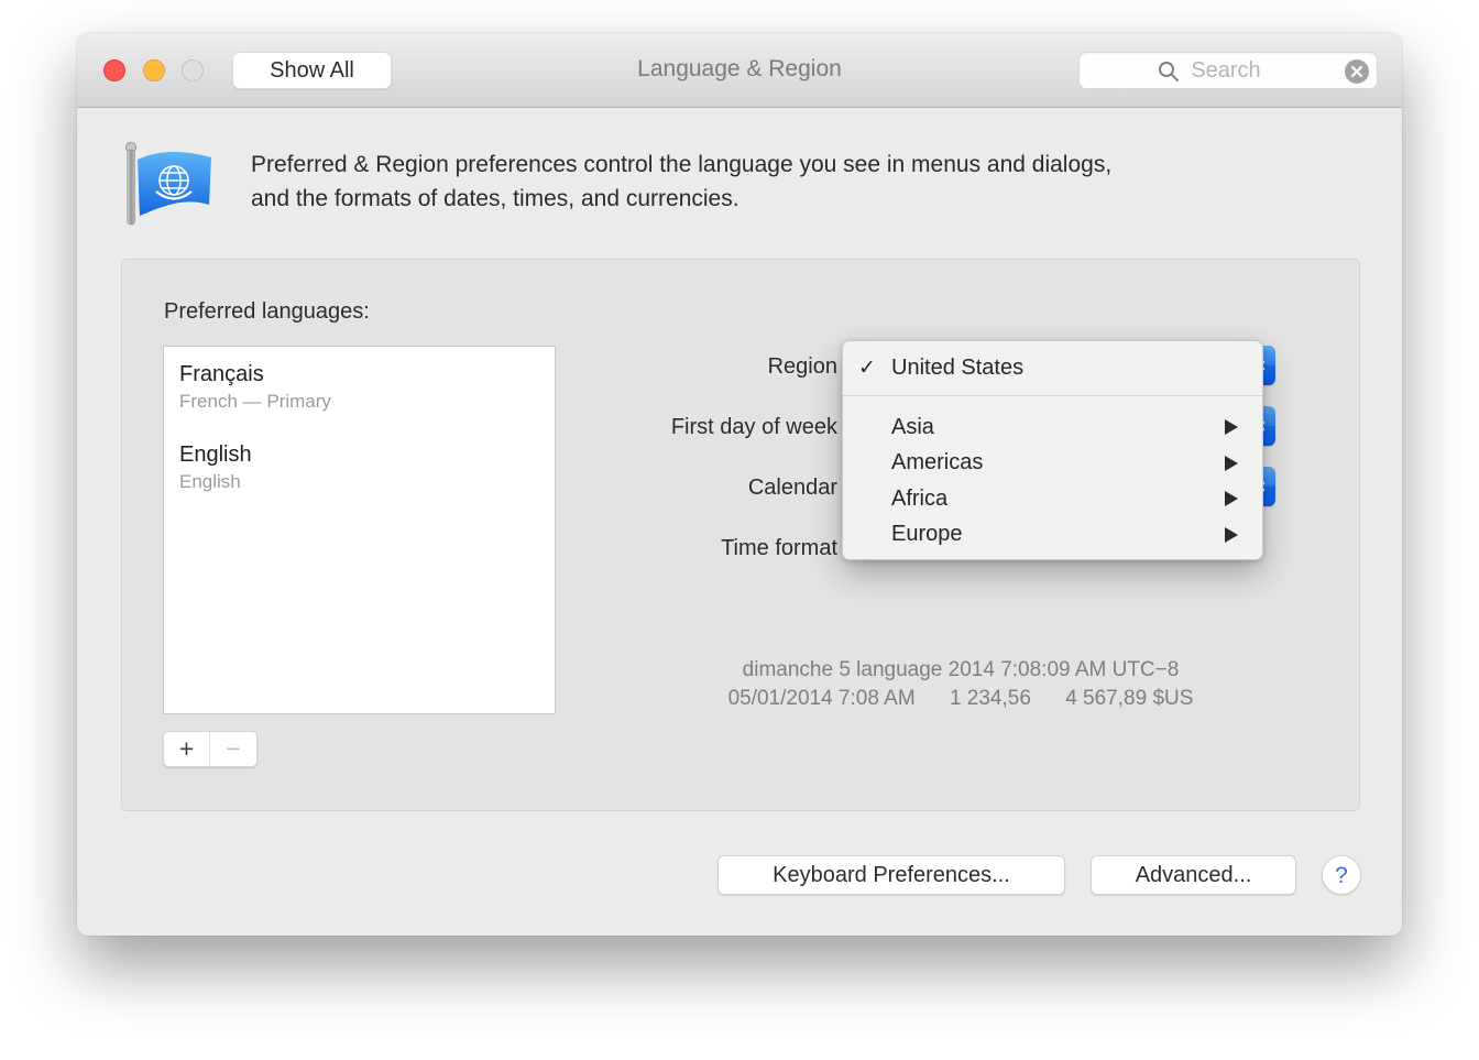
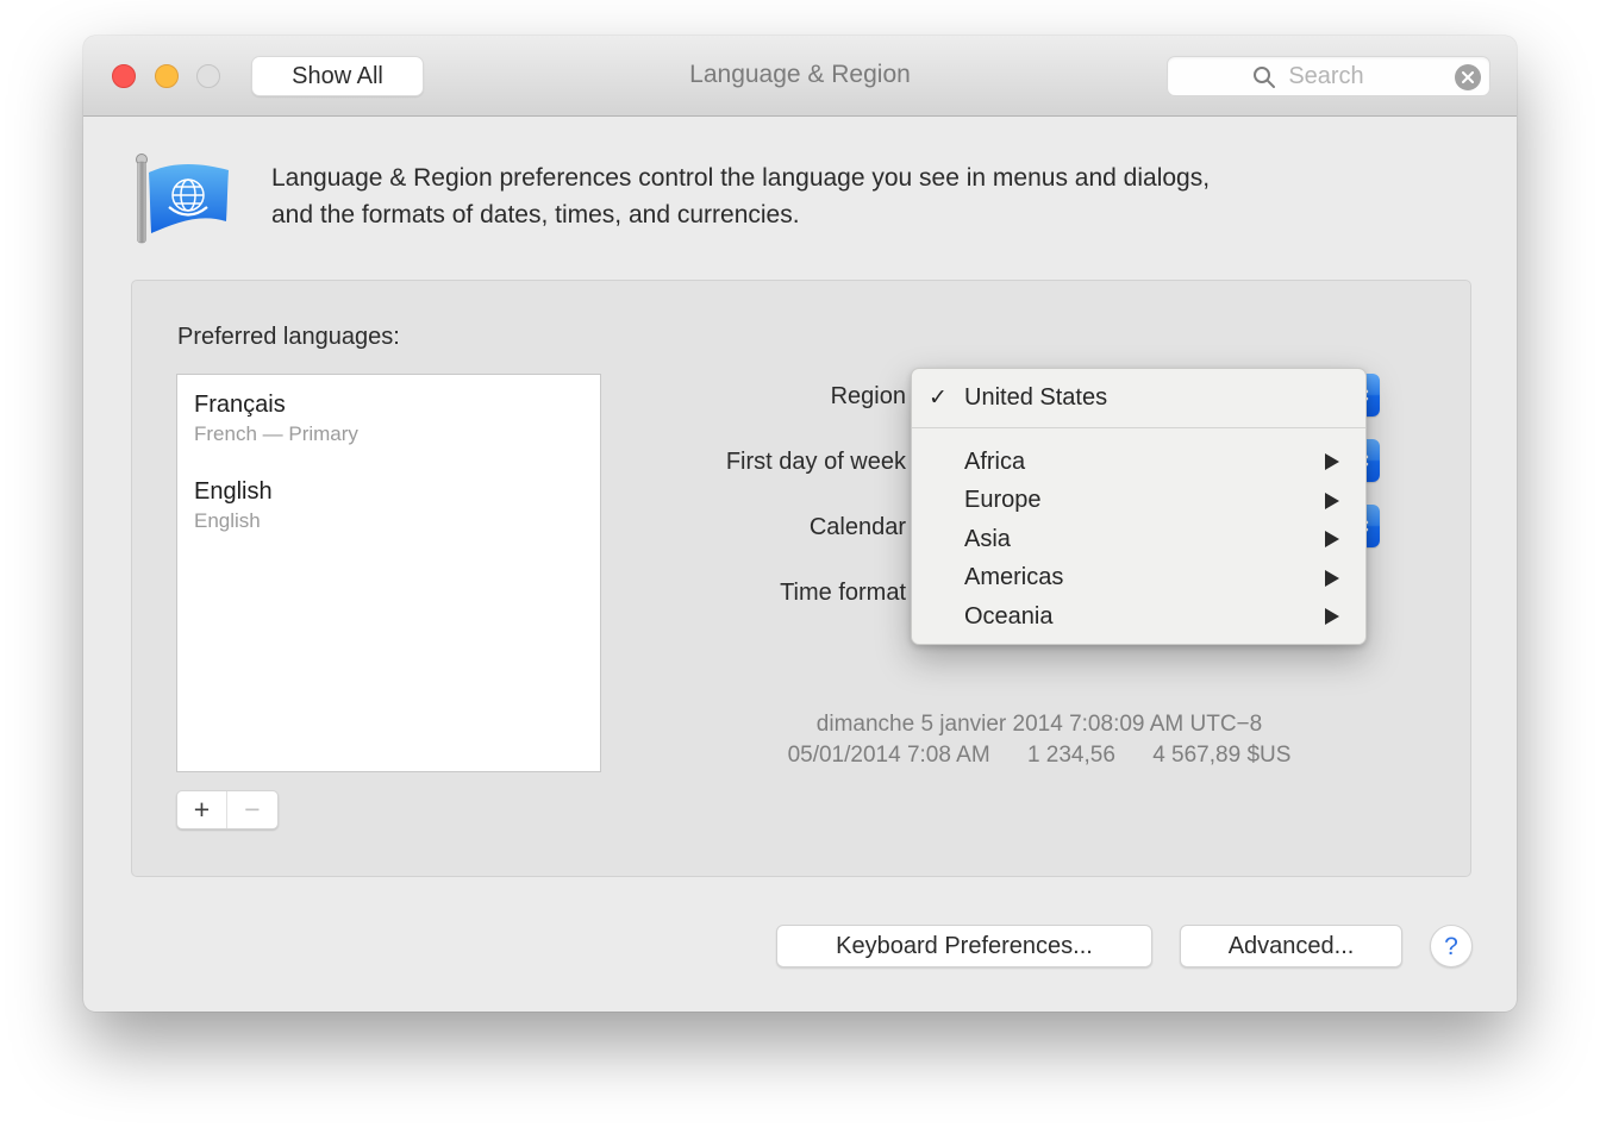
  Show All
  Language & Region
  Search
- Preferred & Region preferences control the language you see in menus and dialogs,
+ Language & Region preferences control the language you see in menus and dialogs,
  and the formats of dates, times, and currencies.
  Preferred languages:
  Français
  French — Primary
  English
  English
  +
  −
  Region
  First day of week
  Calendar
  Time format
  ✓
  United States
- Asia
+ Africa
- Americas
+ Europe
- Africa
+ Asia
- Europe
+ Americas
+ Oceania
- dimanche 5 language 2014 7:08:09 AM UTC−8
+ dimanche 5 janvier 2014 7:08:09 AM UTC−8
  05/01/2014 7:08 AM 1 234,56 4 567,89 $US
  Keyboard Preferences...
  Advanced...
  ?
